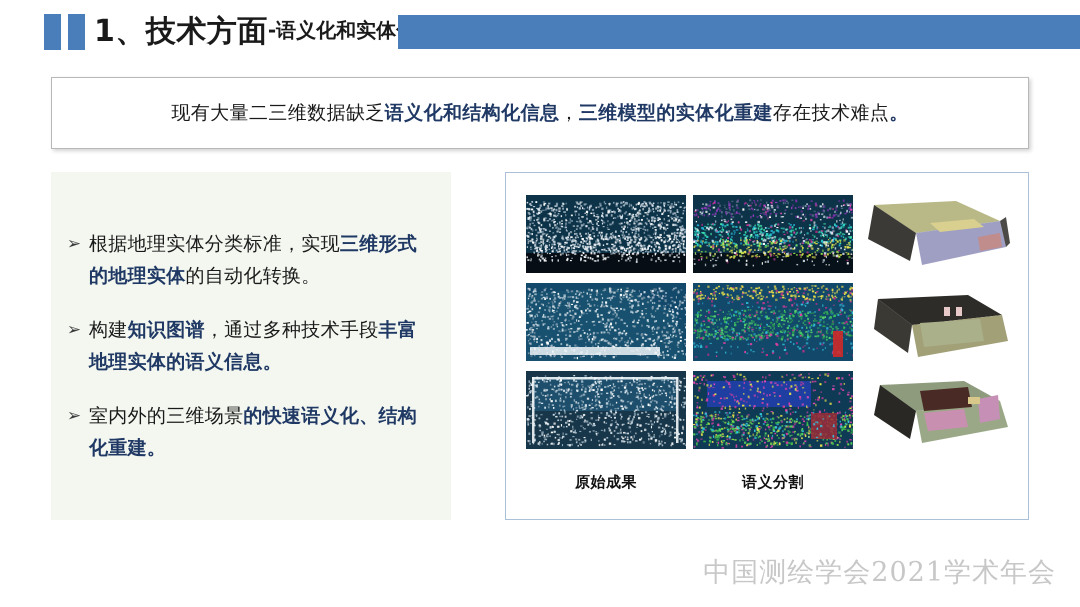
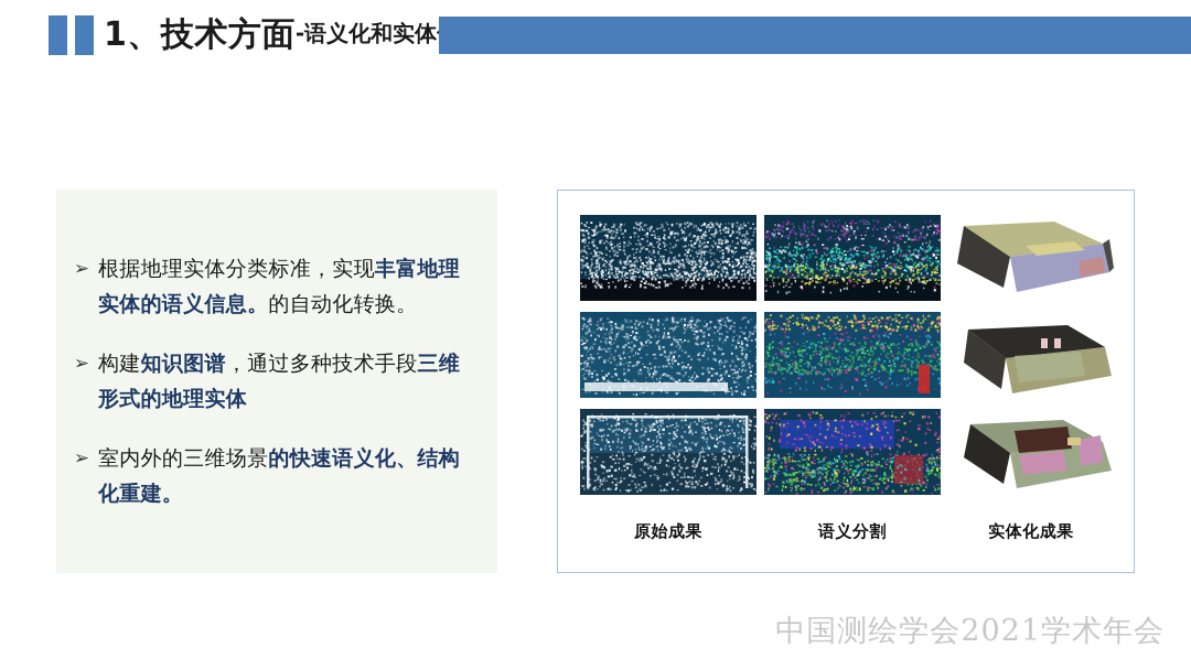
  1、技术方面
  -语义化和实体
- 现有大量二三维数据缺乏语义化和结构化信息，三维模型的实体化重建存在技术难点。
  ➢
- 根据地理实体分类标准，实现三维形式的地理实体的自动化转换。
+ 根据地理实体分类标准，实现丰富地理实体的语义信息。的自动化转换。
  ➢
- 构建知识图谱，通过多种技术手段丰富地理实体的语义信息。
+ 构建知识图谱，通过多种技术手段三维形式的地理实体
  ➢
  室内外的三维场景的快速语义化、结构化重建。
  原始成果
  语义分割
+ 实体化成果
  中国测绘学会2021学术年会
